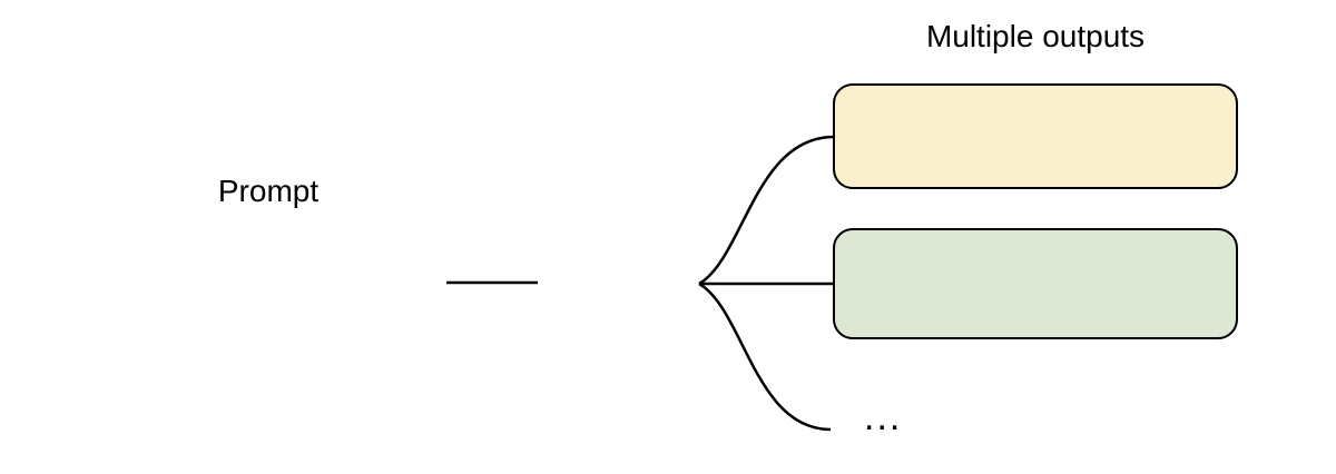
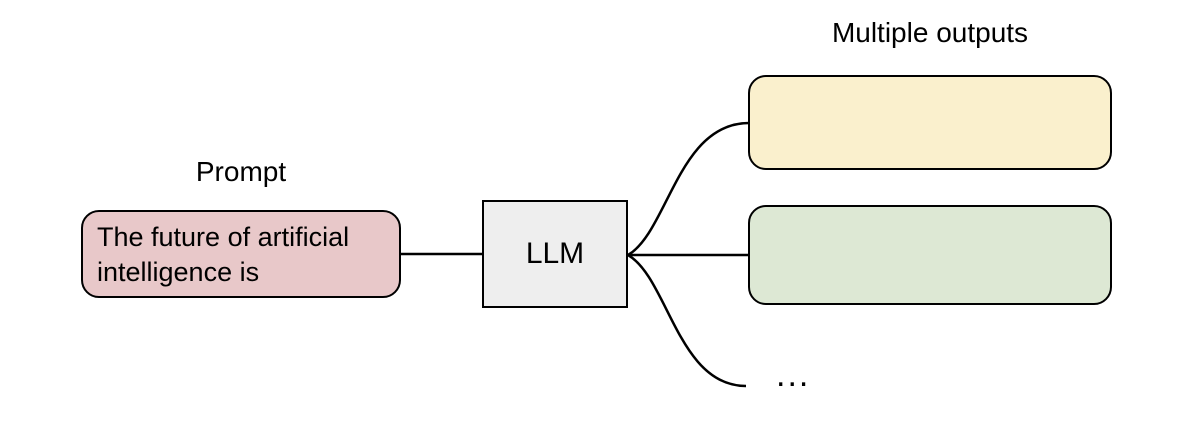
  Prompt
+ The future of artificial intelligence is
+ LLM
  Multiple outputs
  ...
